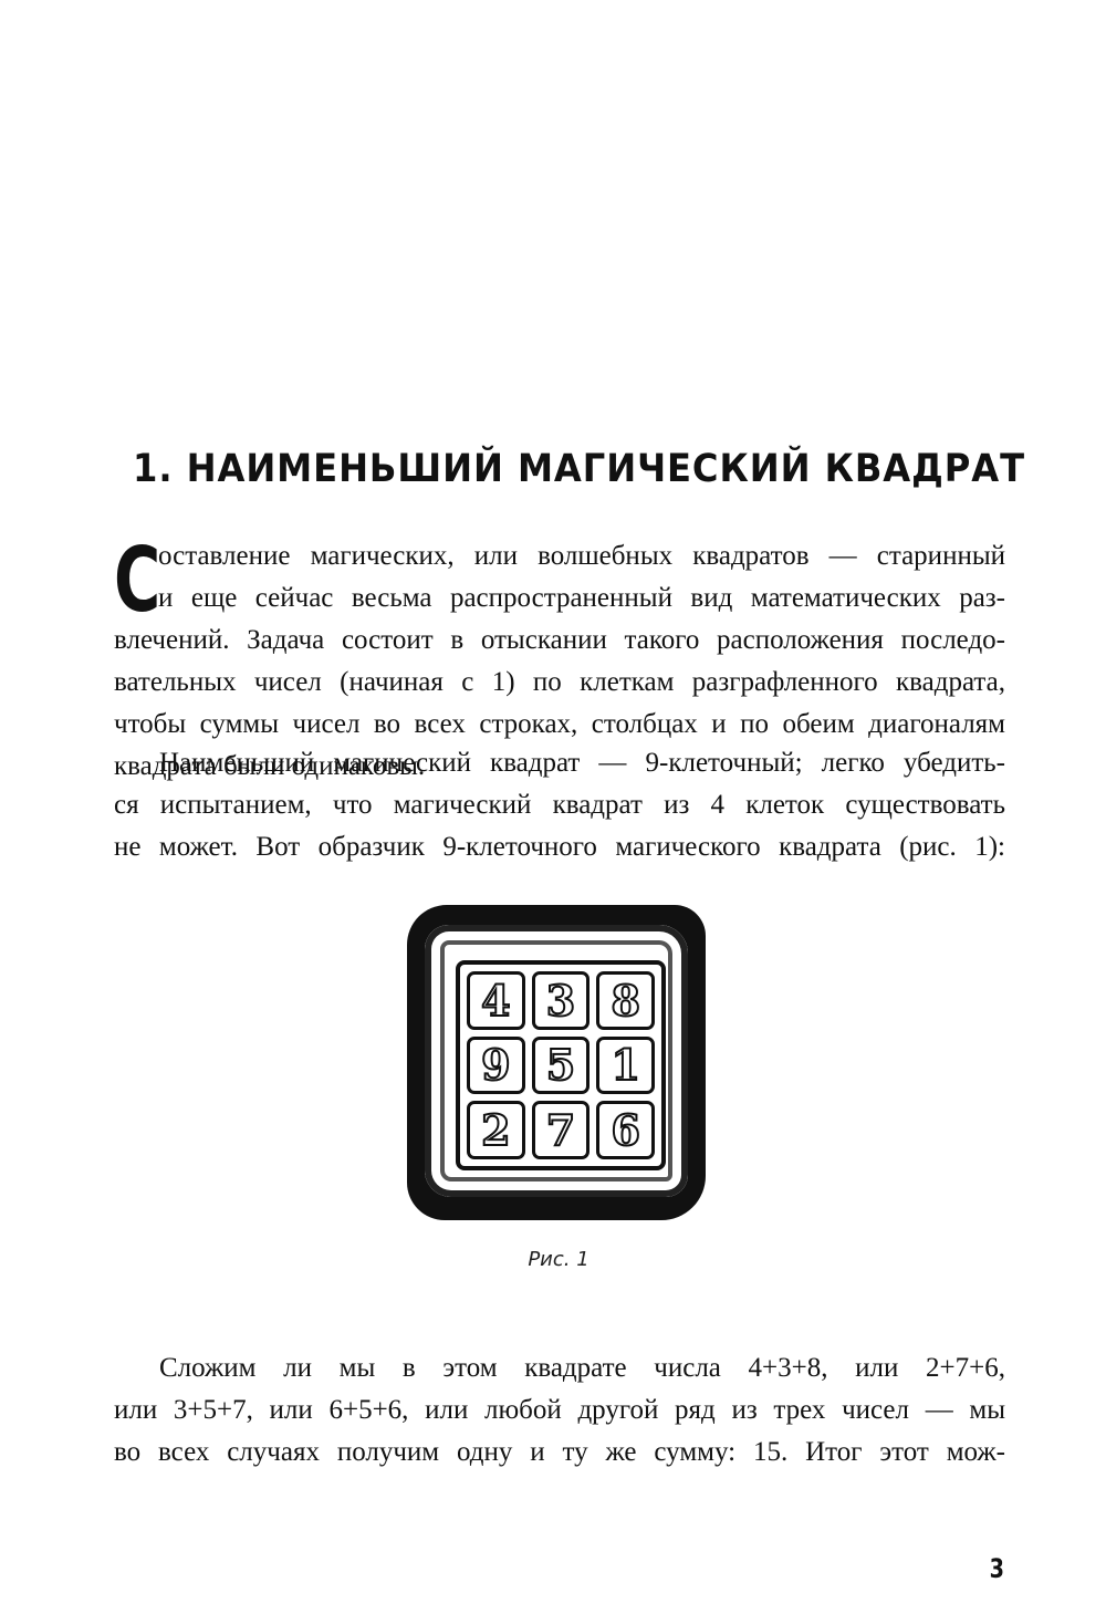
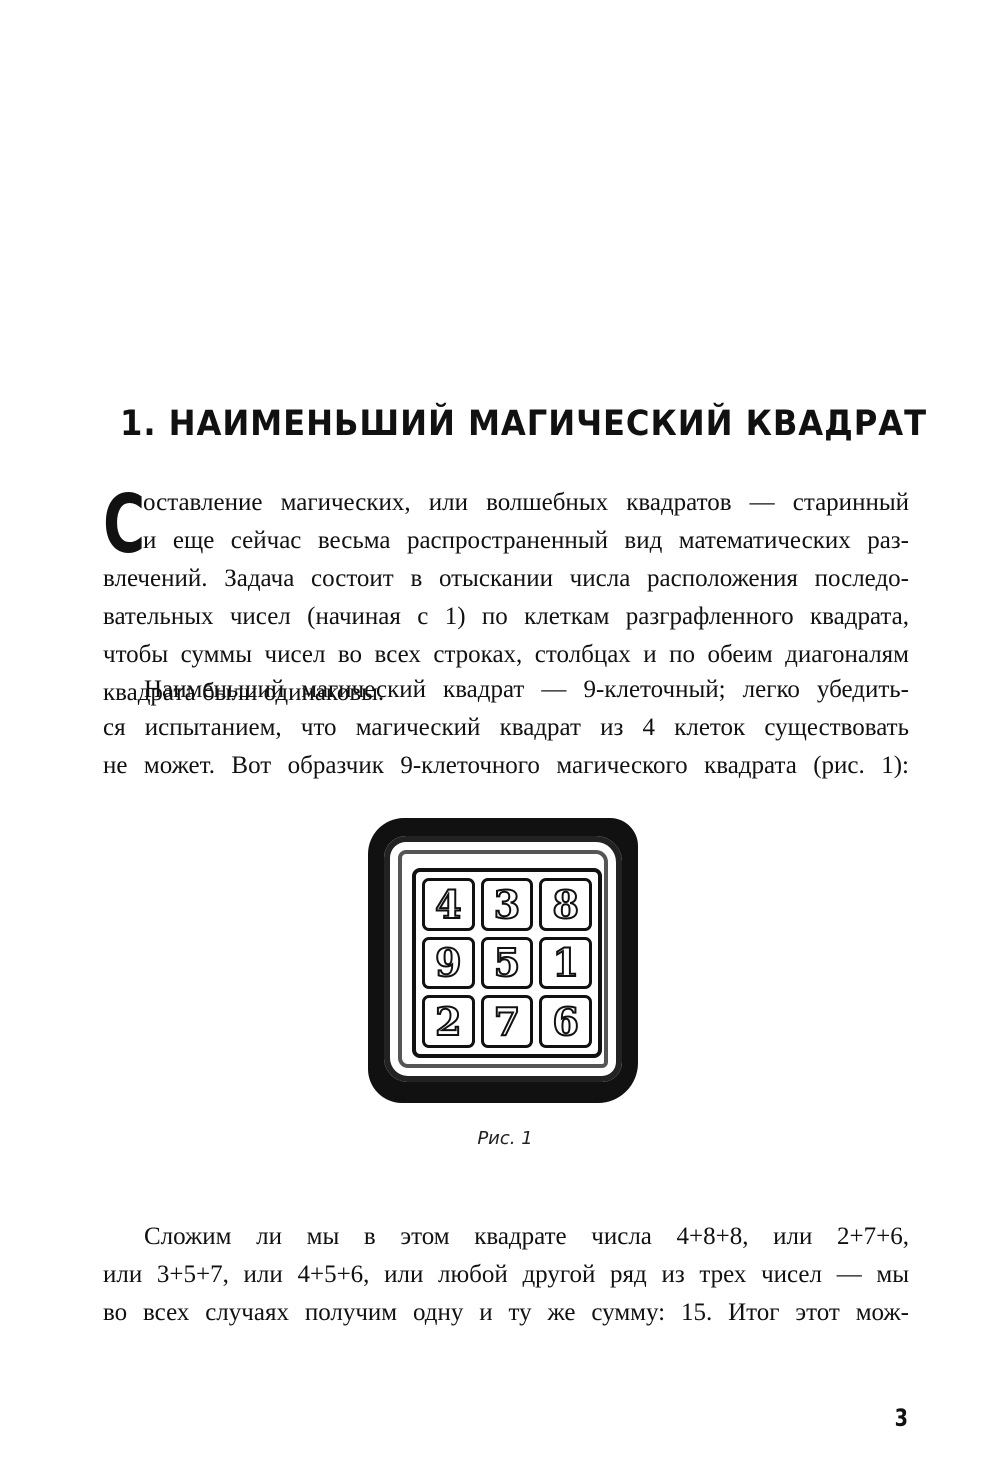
  1. НАИМЕНЬШИЙ МАГИЧЕСКИЙ КВАДРАТ
  С
  оставление магических, или волшебных квадратов — старинный
  и еще сейчас весьма распространенный вид математических раз-
- влечений. Задача состоит в отыскании такого расположения последо-
+ влечений. Задача состоит в отыскании числа расположения последо-
  вательных чисел (начиная с 1) по клеткам разграфленного квадрата,
  чтобы суммы чисел во всех строках, столбцах и по обеим диагоналям
  квадрата были одинаковы.
  Наименьший магический квадрат — 9-клеточный; легко убедить-
  ся испытанием, что магический квадрат из 4 клеток существовать
  не может. Вот образчик 9-клеточного магического квадрата (рис. 1):
  4
  3
  8
  9
  5
  1
  2
  7
  6
  Рис. 1
- Сложим ли мы в этом квадрате числа 4+3+8, или 2+7+6,
+ Сложим ли мы в этом квадрате числа 4+8+8, или 2+7+6,
- или 3+5+7, или 6+5+6, или любой другой ряд из трех чисел — мы
+ или 3+5+7, или 4+5+6, или любой другой ряд из трех чисел — мы
  во всех случаях получим одну и ту же сумму: 15. Итог этот мож-
  3
